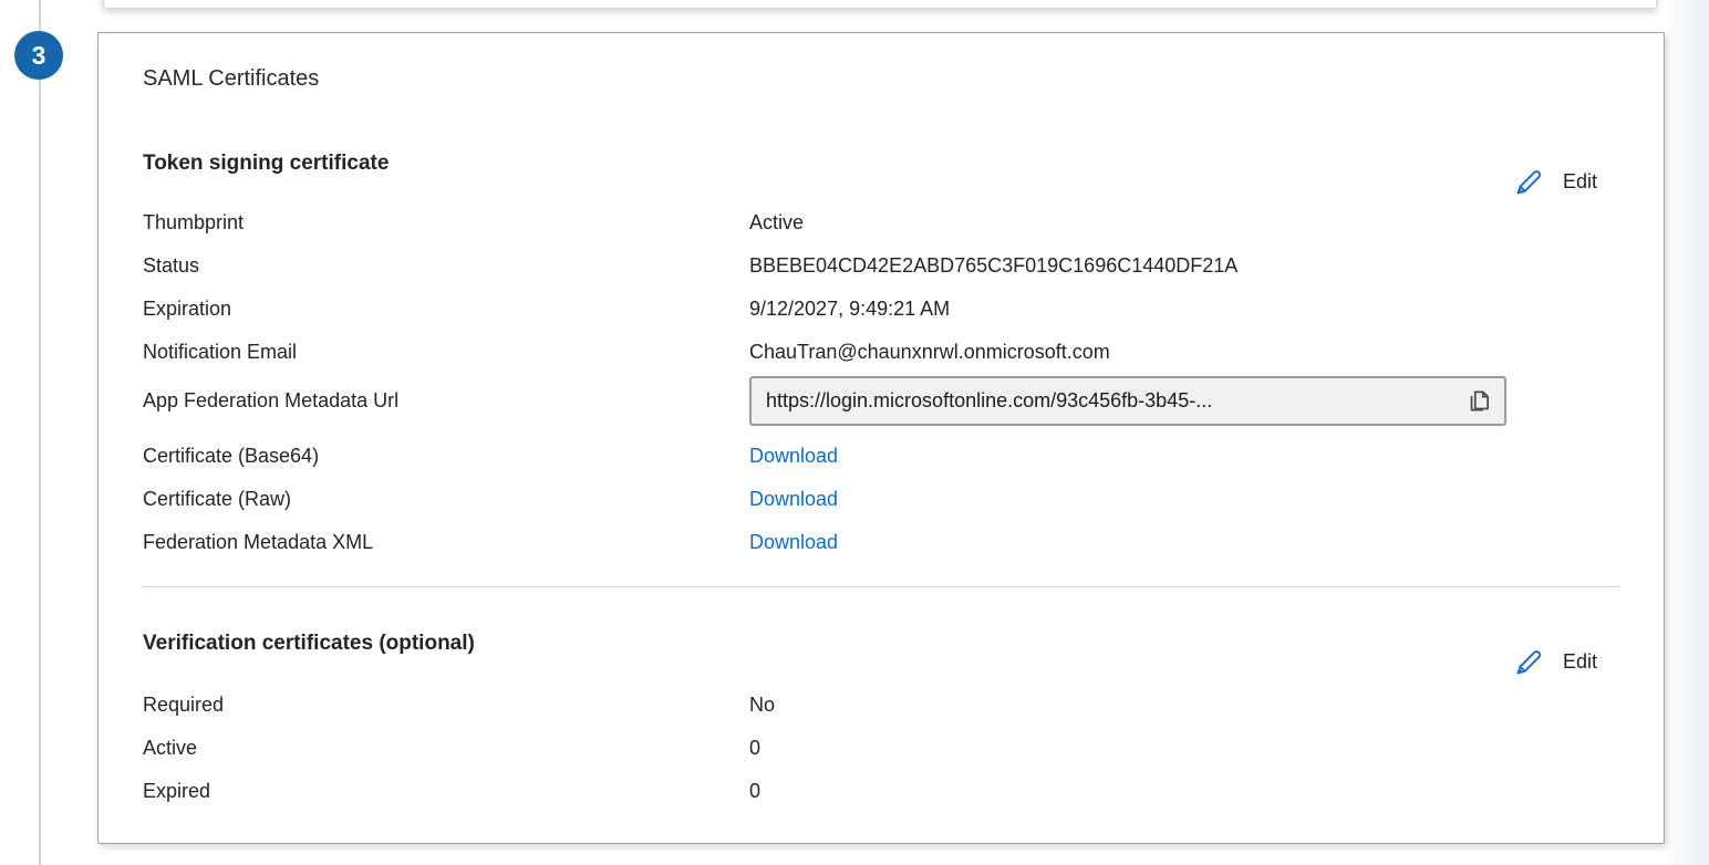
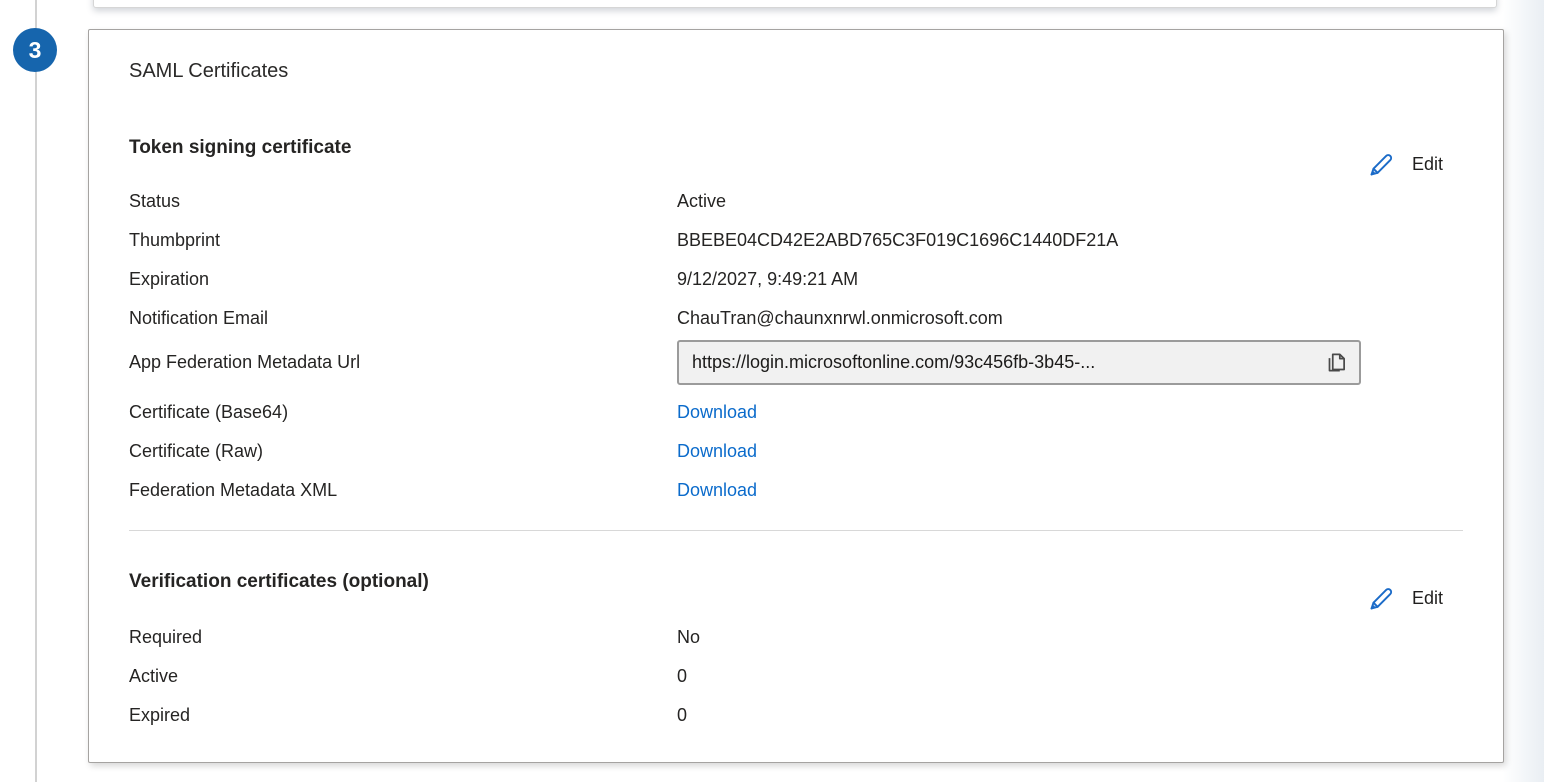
  3
  SAML Certificates
  Token signing certificate
  Edit
- Thumbprint
+ Status
  Active
- Status
+ Thumbprint
  BBEBE04CD42E2ABD765C3F019C1696C1440DF21A
  Expiration
  9/12/2027, 9:49:21 AM
  Notification Email
  ChauTran@chaunxnrwl.onmicrosoft.com
  App Federation Metadata Url
  https://login.microsoftonline.com/93c456fb-3b45-...
  Certificate (Base64)
  Download
  Certificate (Raw)
  Download
  Federation Metadata XML
  Download
  Verification certificates (optional)
  Edit
  Required
  No
  Active
  0
  Expired
  0
